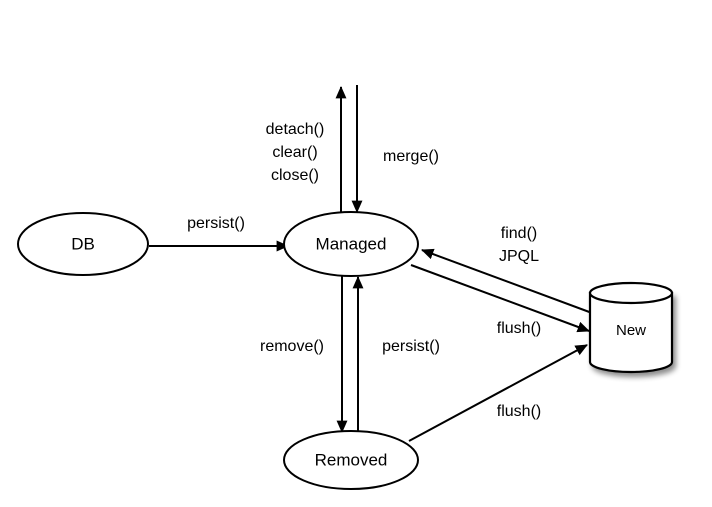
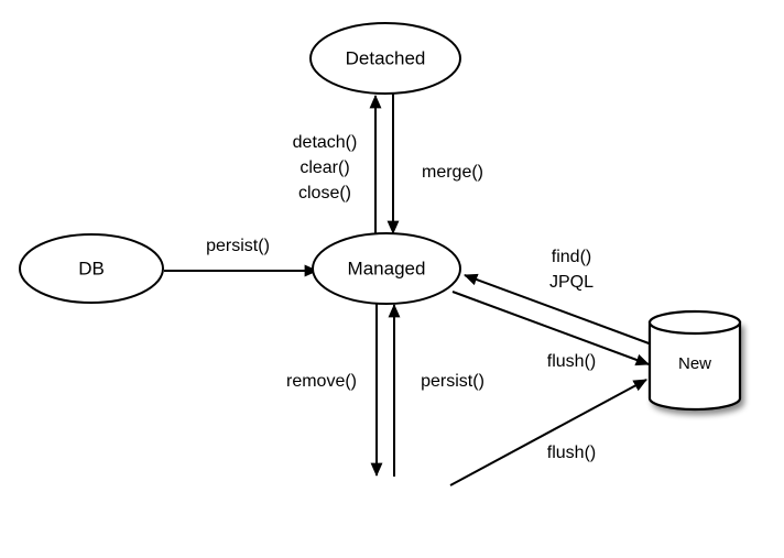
  persist()
  detach()
  clear()
  close()
  merge()
  remove()
  persist()
  find()
  JPQL
  flush()
  flush()
+ Detached
  DB
  Managed
- Removed
  New
